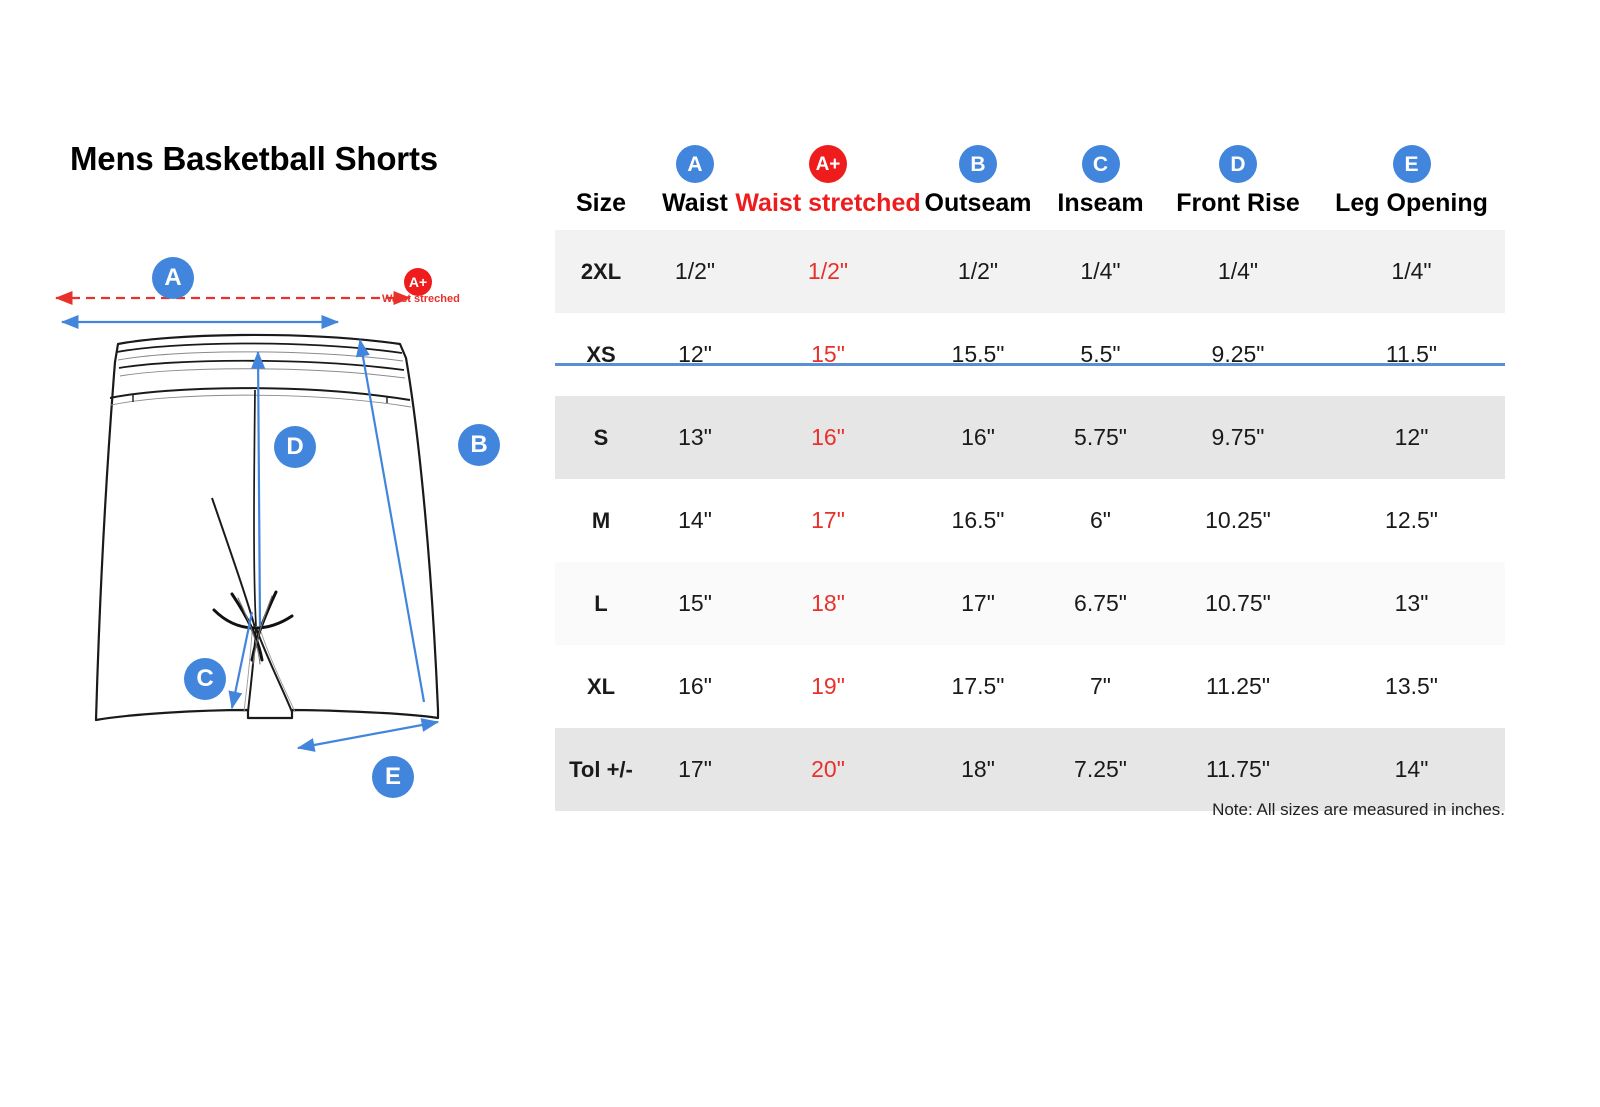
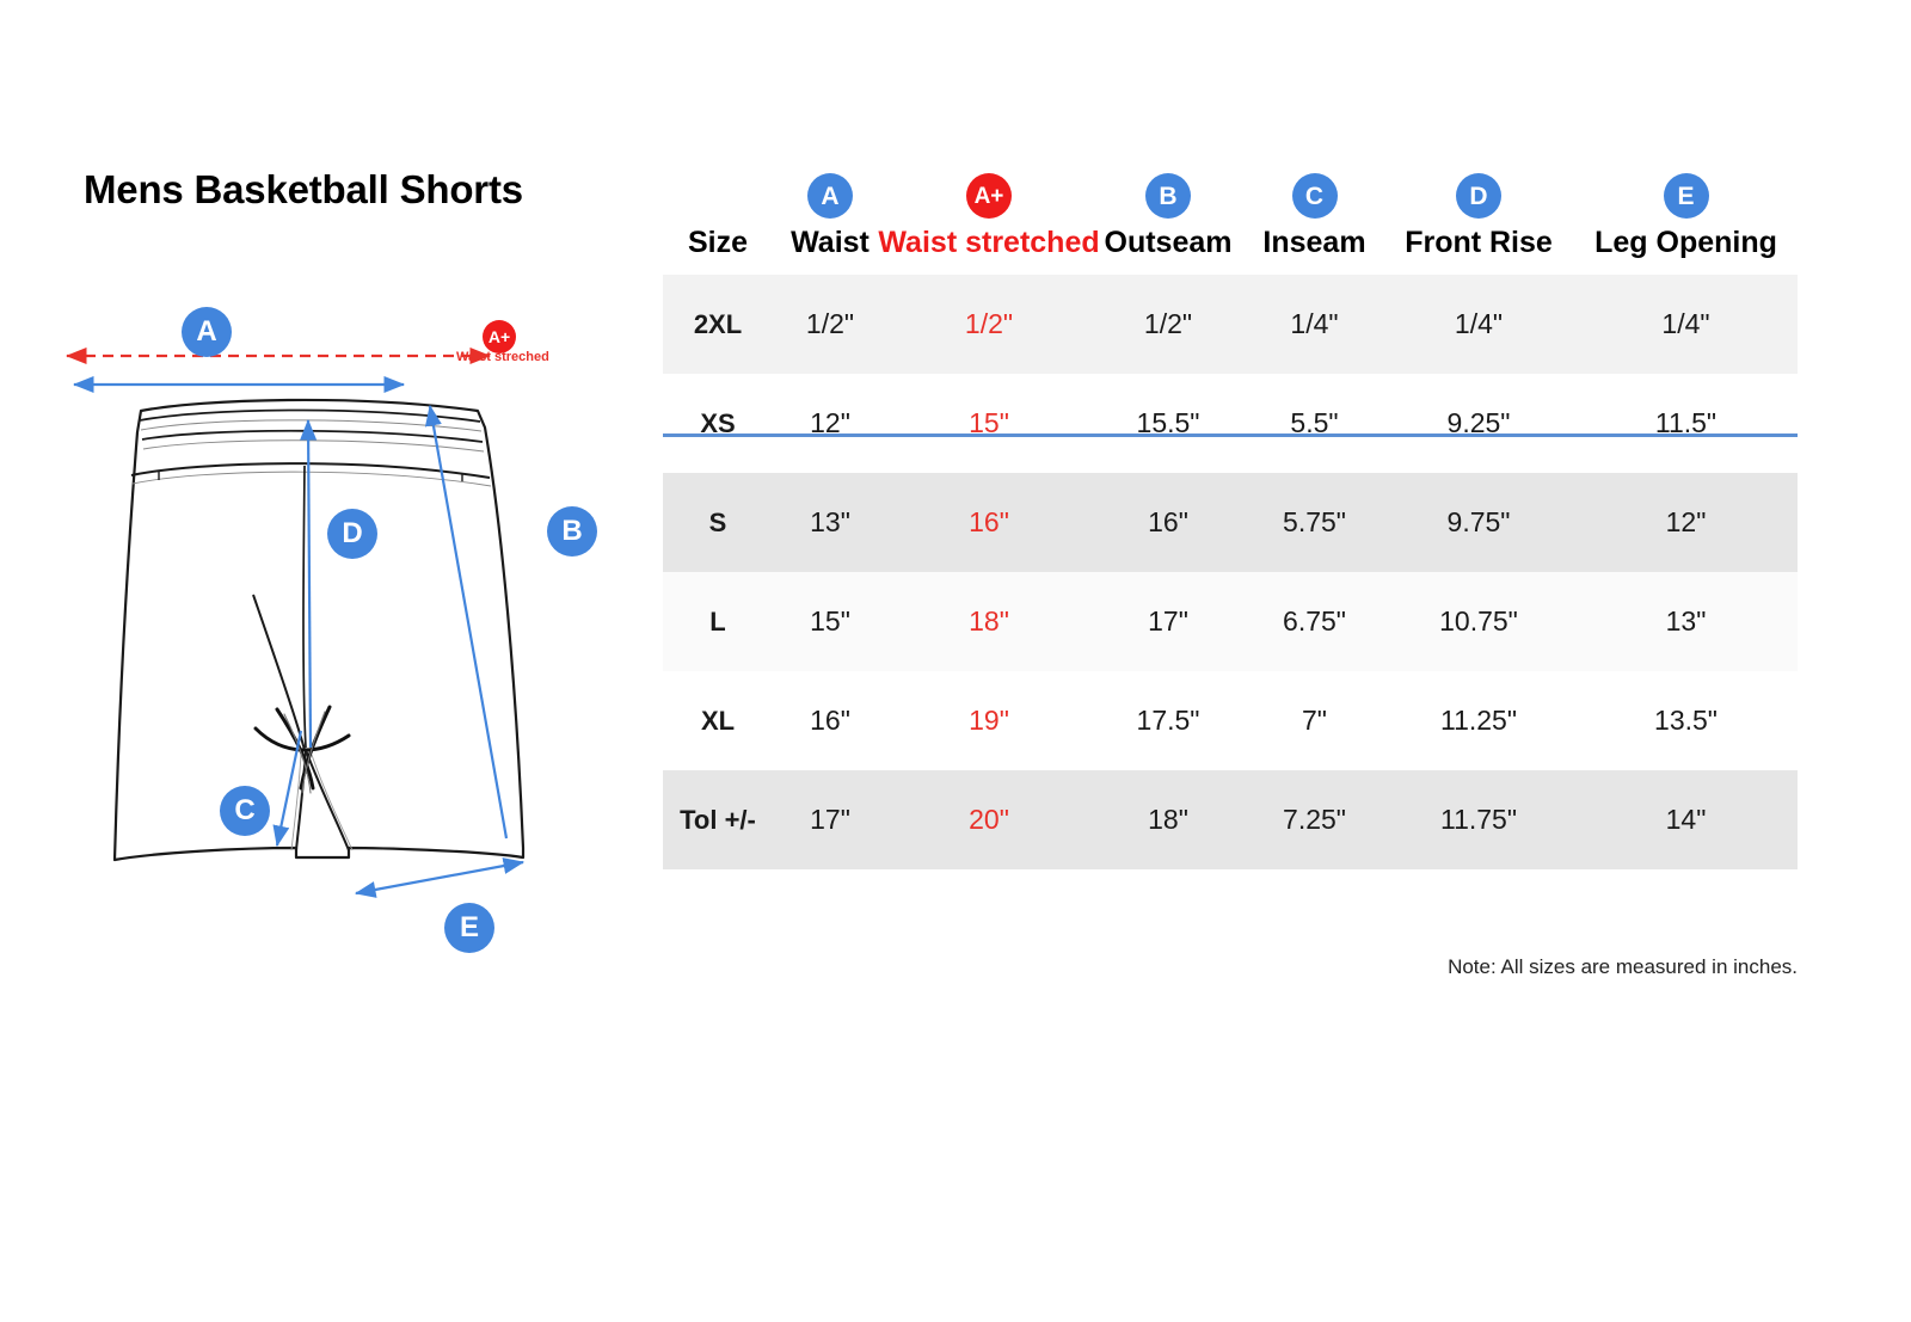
  Mens Basketball Shorts
  A
  B
  C
  D
  E
  A+
  Waist streched
  Size	A Waist	A+ Waist stretched	B Outseam	C Inseam	D Front Rise	E Leg Opening
  2XL	1/2"	1/2"	1/2"	1/4"	1/4"	1/4"
  XS	12"	15"	15.5"	5.5"	9.25"	11.5"
  S	13"	16"	16"	5.75"	9.75"	12"
- M	14"	17"	16.5"	6"	10.25"	12.5"
  L	15"	18"	17"	6.75"	10.75"	13"
  XL	16"	19"	17.5"	7"	11.25"	13.5"
  Tol +/-	17"	20"	18"	7.25"	11.75"	14"
  Note: All sizes are measured in inches.
